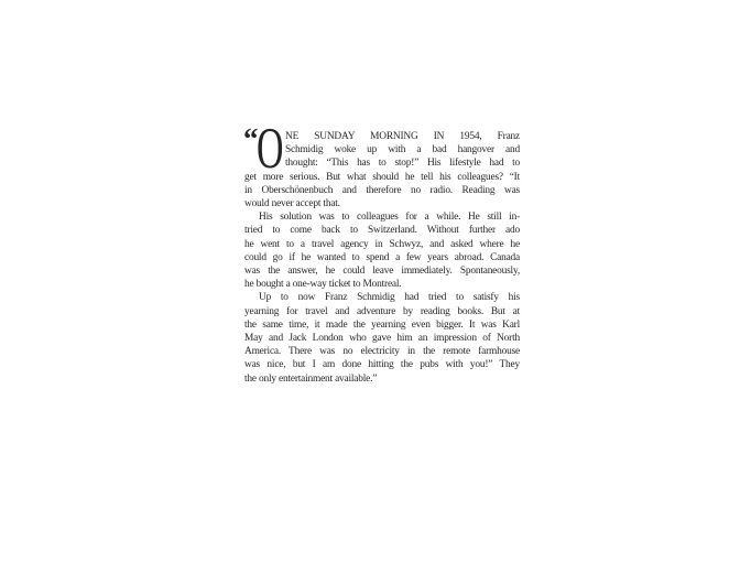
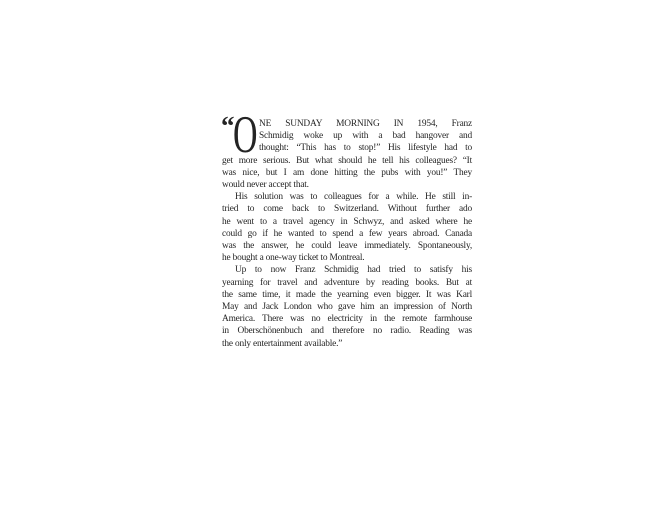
  “
  O
  NE SUNDAY MORNING IN 1954, Franz
  Schmidig woke up with a bad hangover and
  thought: “This has to stop!” His lifestyle had to
  get more serious. But what should he tell his colleagues? “It
- in Oberschönenbuch and therefore no radio. Reading was
+ was nice, but I am done hitting the pubs with you!” They
  would never accept that.
  His solution was to colleagues for a while. He still in-
  tried to come back to Switzerland. Without further ado
  he went to a travel agency in Schwyz, and asked where he
  could go if he wanted to spend a few years abroad. Canada
  was the answer, he could leave immediately. Spontaneously,
  he bought a one-way ticket to Montreal.
  Up to now Franz Schmidig had tried to satisfy his
  yearning for travel and adventure by reading books. But at
  the same time, it made the yearning even bigger. It was Karl
  May and Jack London who gave him an impression of North
  America. There was no electricity in the remote farmhouse
- was nice, but I am done hitting the pubs with you!” They
+ in Oberschönenbuch and therefore no radio. Reading was
  the only entertainment available.”
